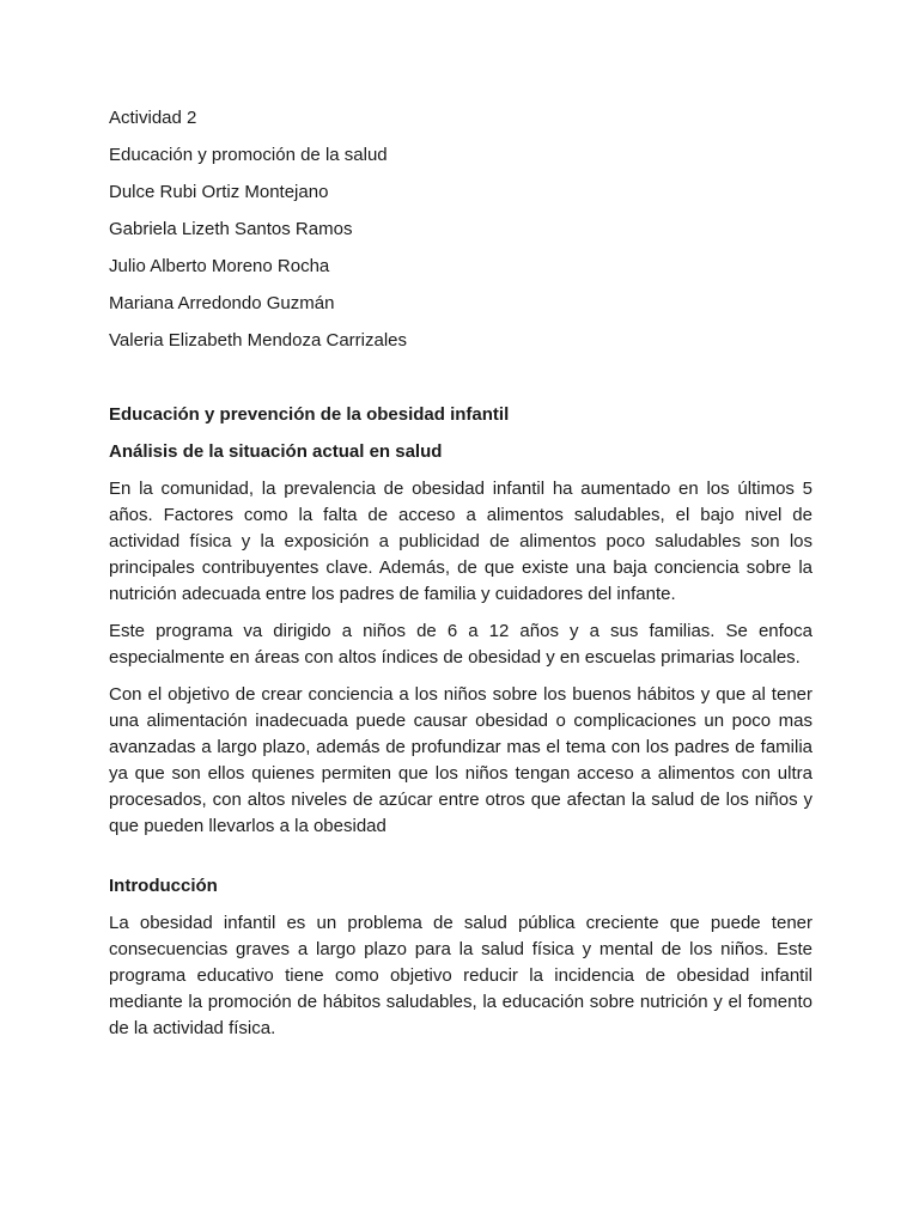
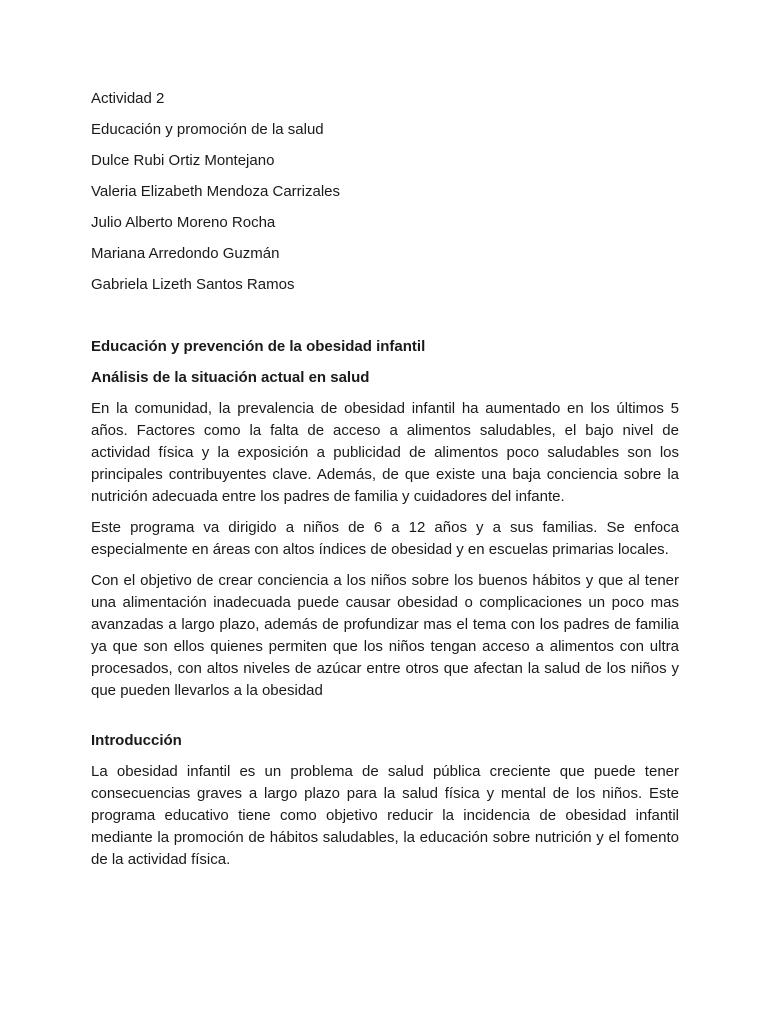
  Actividad 2
  Educación y promoción de la salud
  Dulce Rubi Ortiz Montejano
- Gabriela Lizeth Santos Ramos
+ Valeria Elizabeth Mendoza Carrizales
  Julio Alberto Moreno Rocha
  Mariana Arredondo Guzmán
- Valeria Elizabeth Mendoza Carrizales
+ Gabriela Lizeth Santos Ramos
  Educación y prevención de la obesidad infantil
  Análisis de la situación actual en salud
  En la comunidad, la prevalencia de obesidad infantil ha aumentado en los últimos 5 años. Factores como la falta de acceso a alimentos saludables, el bajo nivel de actividad física y la exposición a publicidad de alimentos poco saludables son los principales contribuyentes clave. Además, de que existe una baja conciencia sobre la nutrición adecuada entre los padres de familia y cuidadores del infante.
  Este programa va dirigido a niños de 6 a 12 años y a sus familias. Se enfoca especialmente en áreas con altos índices de obesidad y en escuelas primarias locales.
  Con el objetivo de crear conciencia a los niños sobre los buenos hábitos y que al tener una alimentación inadecuada puede causar obesidad o complicaciones un poco mas avanzadas a largo plazo, además de profundizar mas el tema con los padres de familia ya que son ellos quienes permiten que los niños tengan acceso a alimentos con ultra procesados, con altos niveles de azúcar entre otros que afectan la salud de los niños y que pueden llevarlos a la obesidad
  Introducción
  La obesidad infantil es un problema de salud pública creciente que puede tener consecuencias graves a largo plazo para la salud física y mental de los niños. Este programa educativo tiene como objetivo reducir la incidencia de obesidad infantil mediante la promoción de hábitos saludables, la educación sobre nutrición y el fomento de la actividad física.
